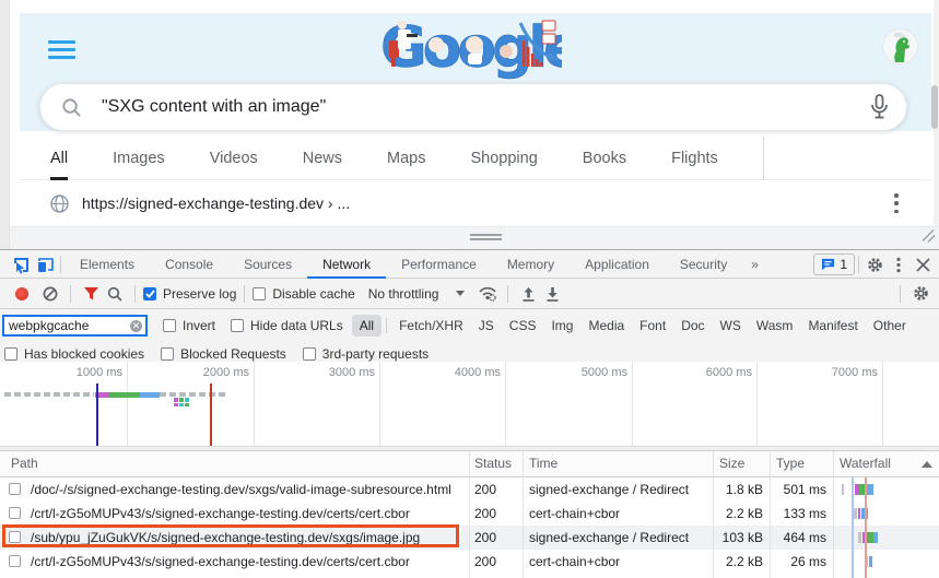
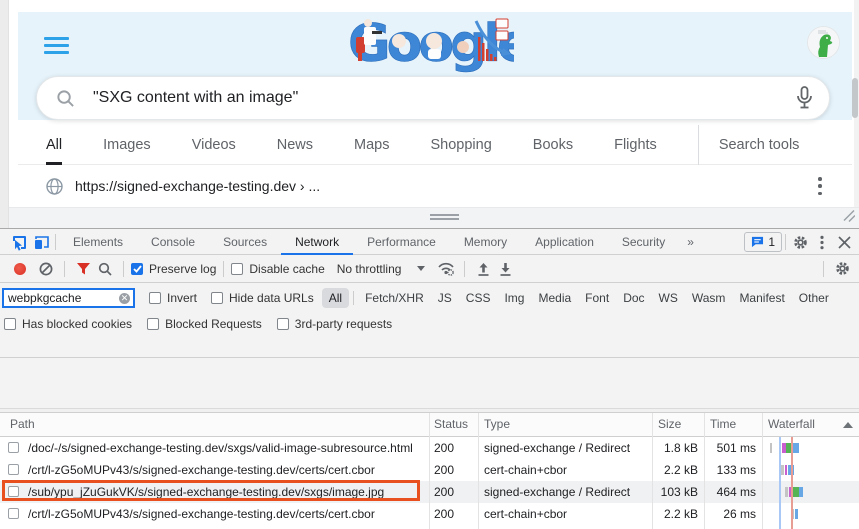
  "SXG content with an image"
  All
  Images
  Videos
  News
  Maps
  Shopping
  Books
  Flights
+ Search tools
  https://signed-exchange-testing.dev › ...
  Elements
  Console
  Sources
  Network
  Performance
  Memory
  Application
  Security
  »
  1
  Preserve log
  Disable cache
  No throttling
  webpkgcache
  ✕
  Invert
  Hide data URLs
  All
  Fetch/XHR
  JS
  CSS
  Img
  Media
  Font
  Doc
  WS
  Wasm
  Manifest
  Other
  Has blocked cookies
  Blocked Requests
  3rd-party requests
- 1000 ms
- 2000 ms
- 3000 ms
- 4000 ms
- 5000 ms
- 6000 ms
- 7000 ms
  Path
  Status
- Time
+ Type
  Size
- Type
+ Time
  Waterfall
  /doc/-/s/signed-exchange-testing.dev/sxgs/valid-image-subresource.html
  200
  signed-exchange / Redirect
  1.8 kB
  501 ms
  /crt/l-zG5oMUPv43/s/signed-exchange-testing.dev/certs/cert.cbor
  200
  cert-chain+cbor
  2.2 kB
  133 ms
  /sub/ypu_jZuGukVK/s/signed-exchange-testing.dev/sxgs/image.jpg
  200
  signed-exchange / Redirect
  103 kB
  464 ms
  /crt/l-zG5oMUPv43/s/signed-exchange-testing.dev/certs/cert.cbor
  200
  cert-chain+cbor
  2.2 kB
  26 ms
